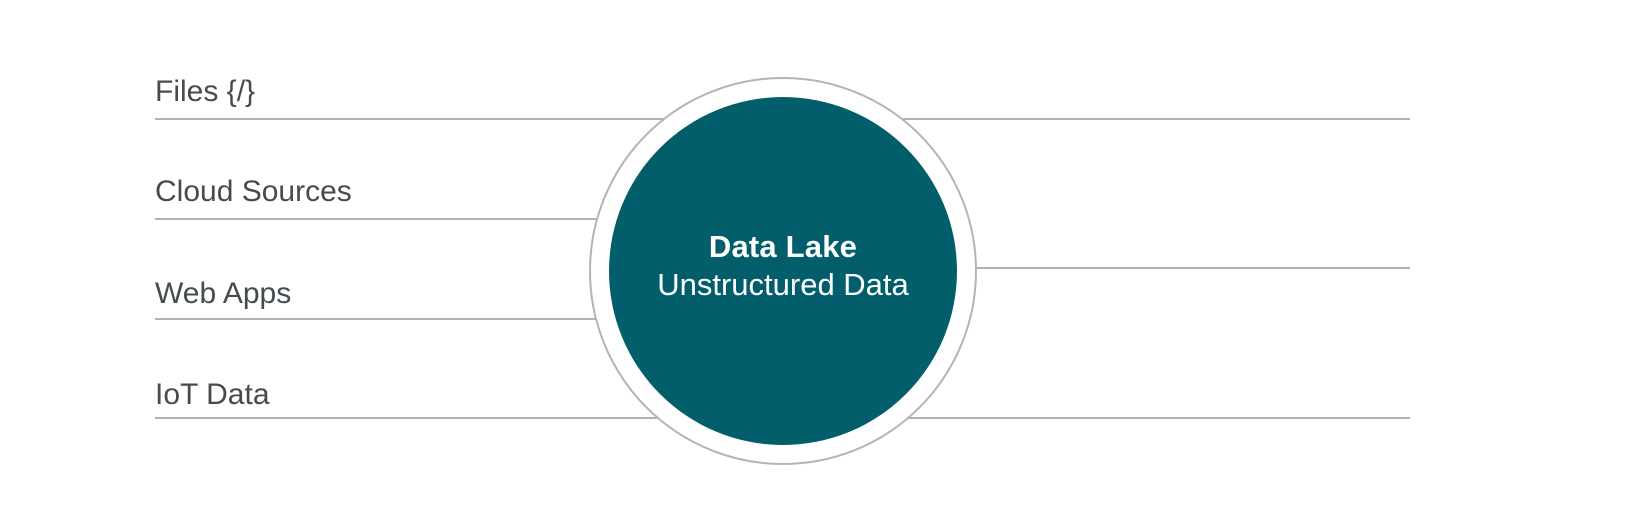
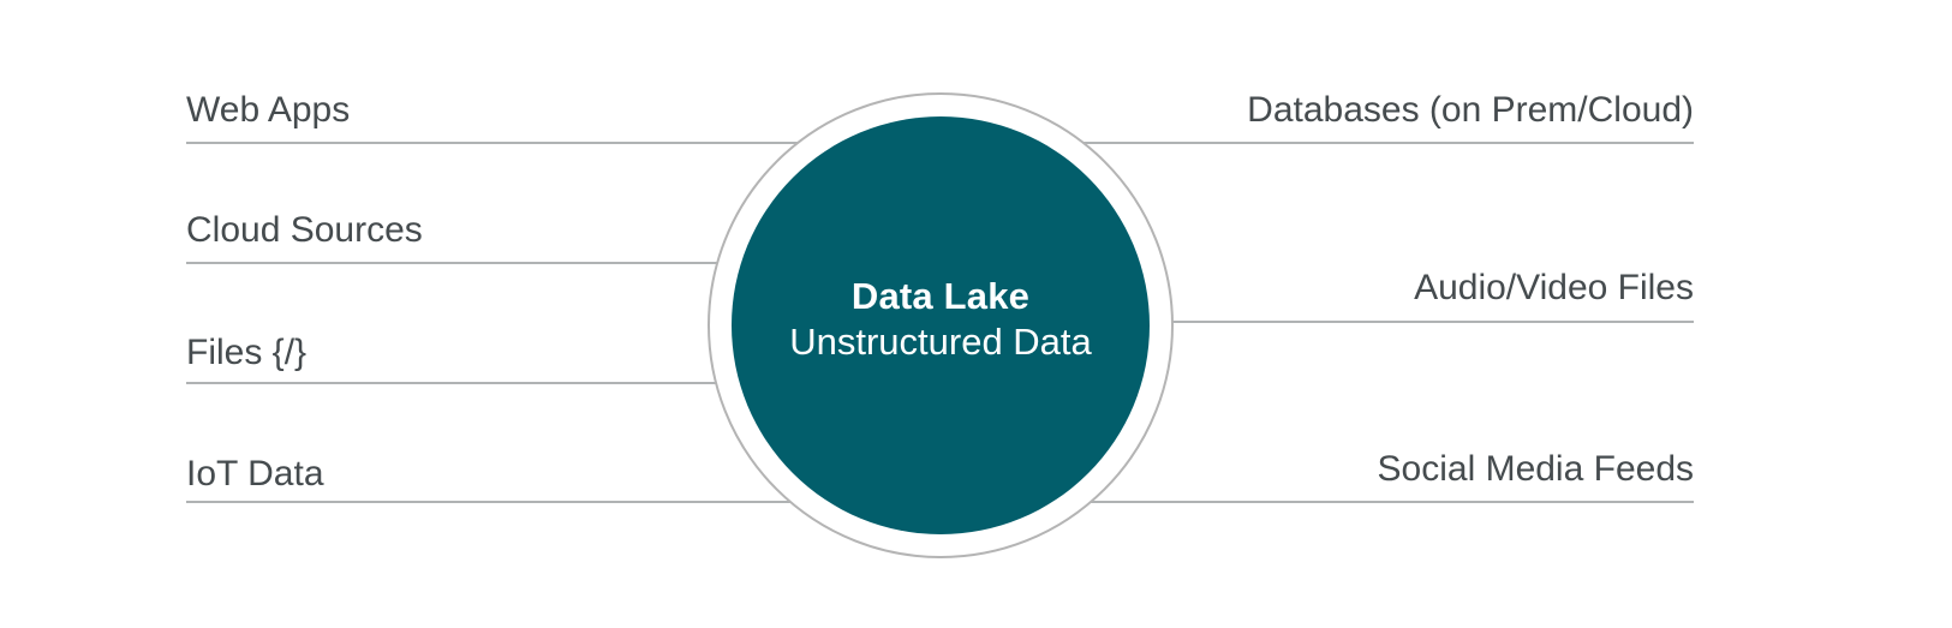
  Data Lake
  Unstructured Data
- Files {/}
+ Web Apps
  Cloud Sources
- Web Apps
+ Files {/}
  IoT Data
+ Databases (on Prem/Cloud)
+ Audio/Video Files
+ Social Media Feeds
